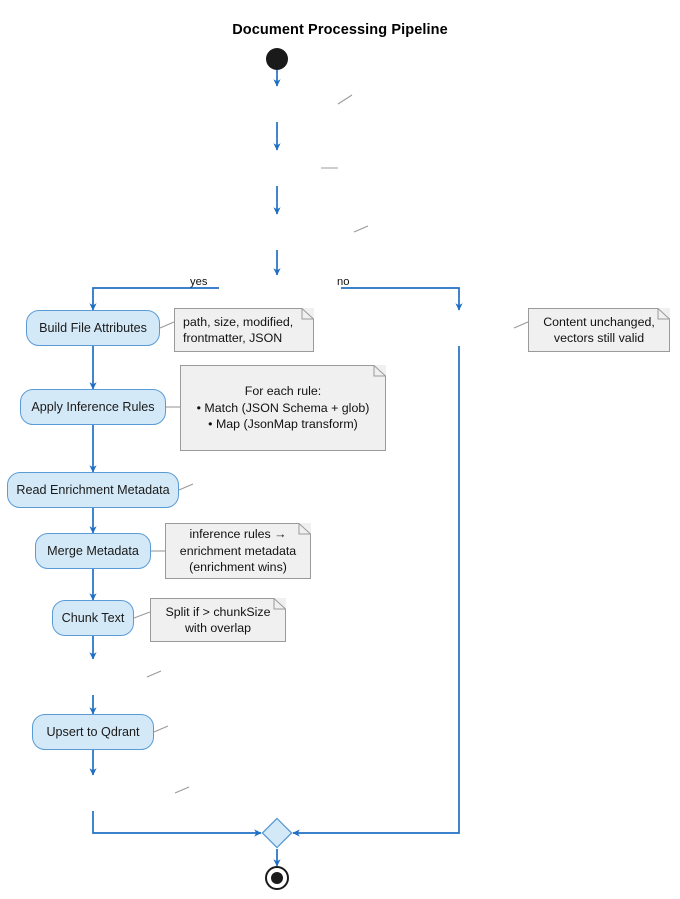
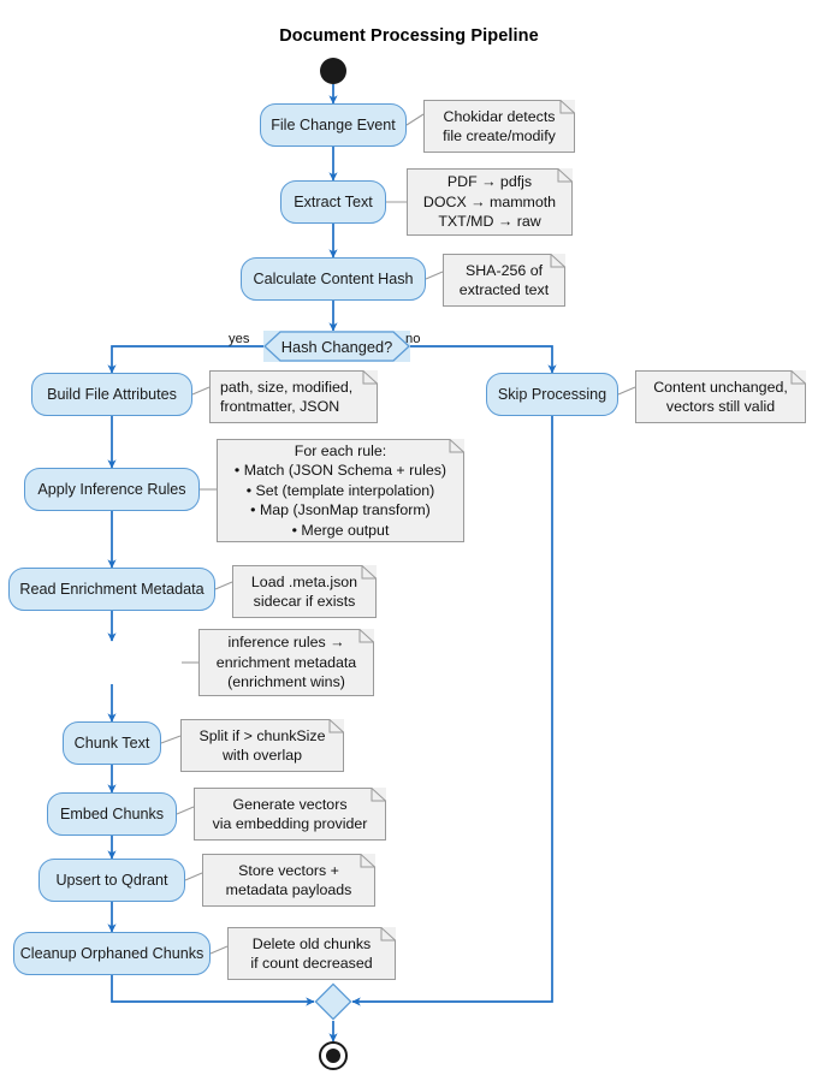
  Document Processing Pipeline
+ File Change Event
+ Extract Text
+ Calculate Content Hash
+ Hash Changed?
  yes
  no
  Build File Attributes
  Apply Inference Rules
  Read Enrichment Metadata
- Merge Metadata
  Chunk Text
+ Embed Chunks
  Upsert to Qdrant
+ Cleanup Orphaned Chunks
+ Skip Processing
+ Chokidar detects
+ file create/modify
+ PDF → pdfjs
+ DOCX → mammoth
+ TXT/MD → raw
+ SHA-256 of
+ extracted text
  path, size, modified,
  frontmatter, JSON
  For each rule:
- • Match (JSON Schema + glob)
+ • Match (JSON Schema + rules)
+ • Set (template interpolation)
  • Map (JsonMap transform)
+ • Merge output
+ Load .meta.json
+ sidecar if exists
  inference rules →
  enrichment metadata
  (enrichment wins)
  Split if > chunkSize
  with overlap
+ Generate vectors
+ via embedding provider
+ Store vectors +
+ metadata payloads
+ Delete old chunks
+ if count decreased
  Content unchanged,
  vectors still valid
